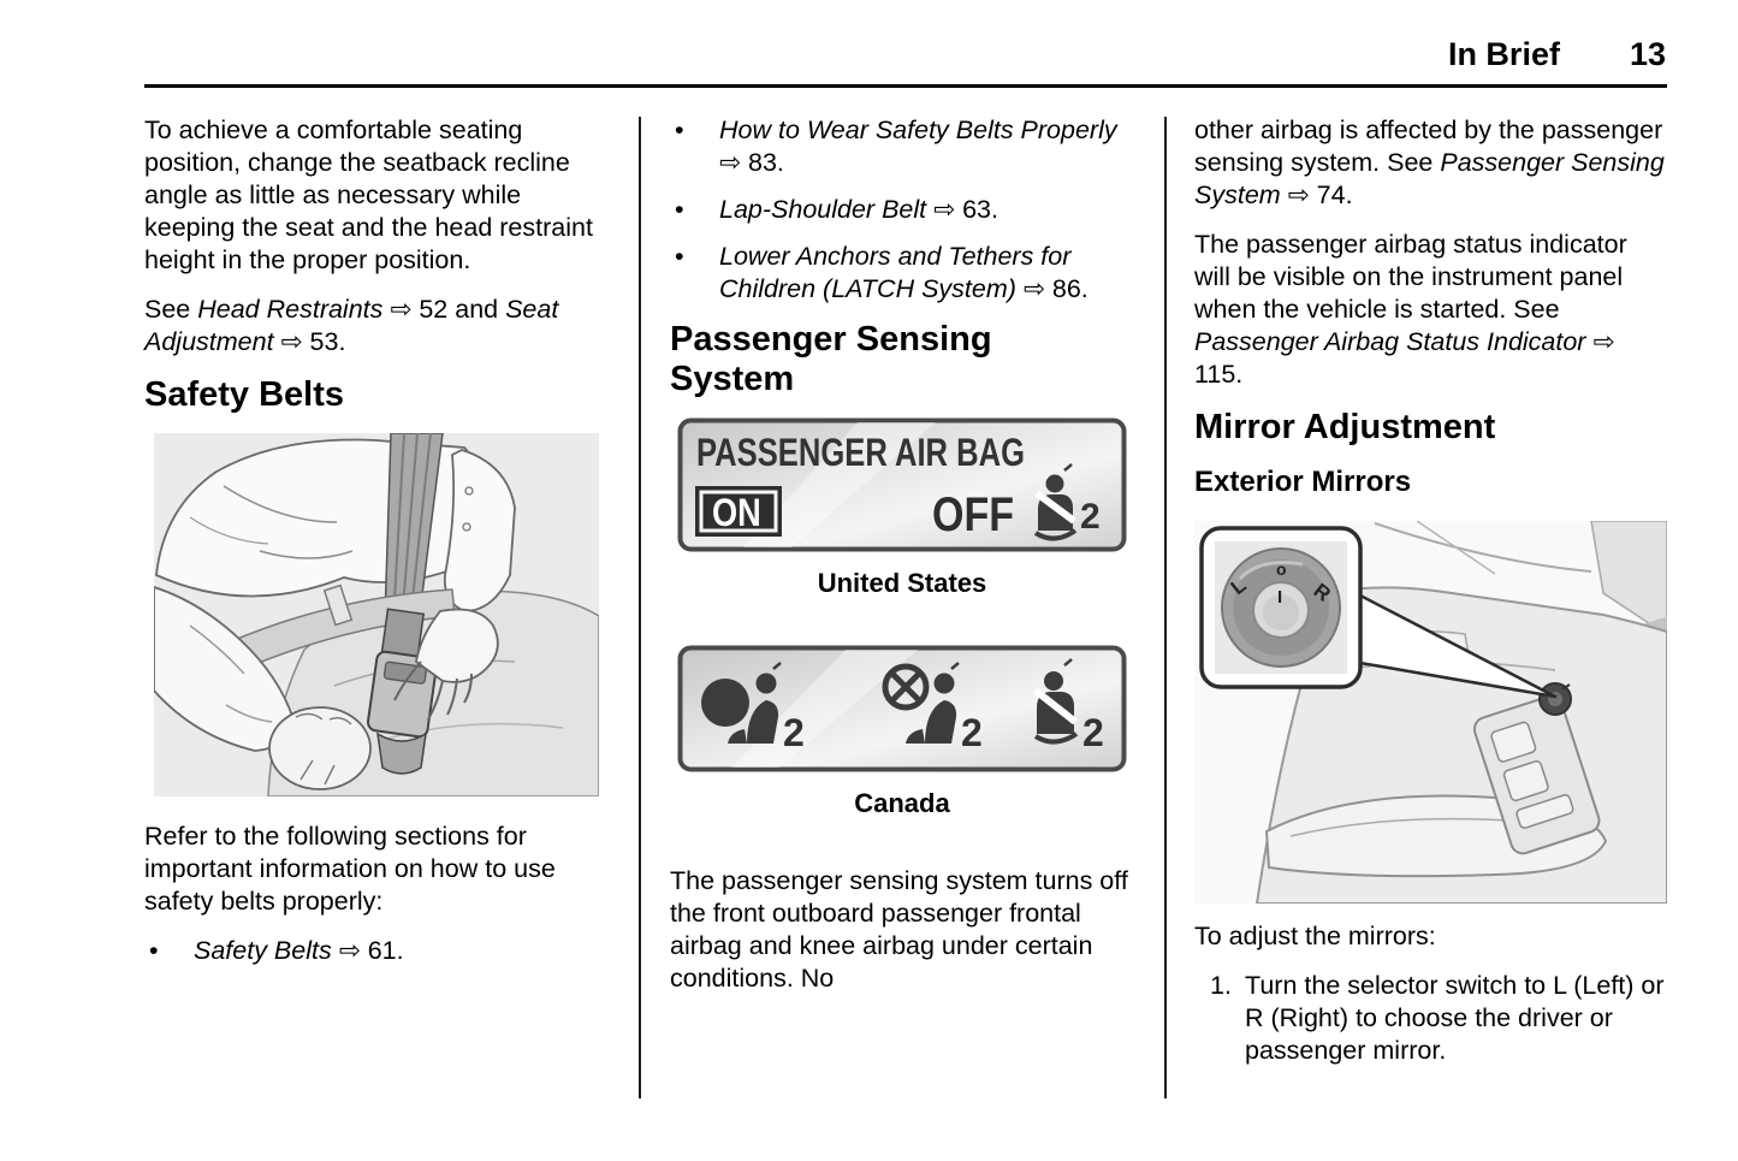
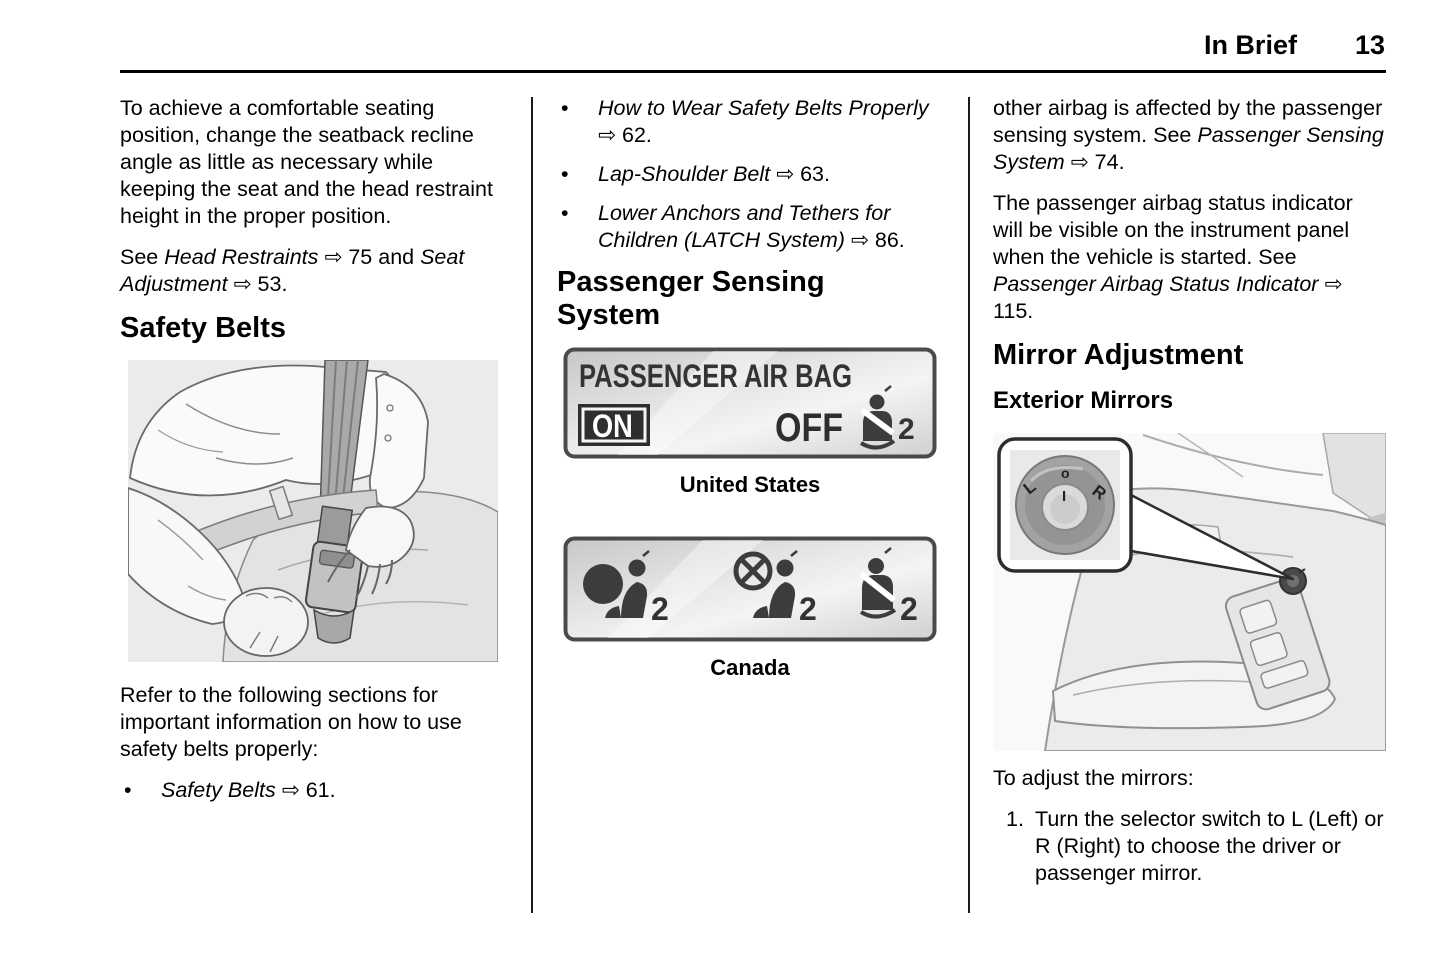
  In Brief
  13
  To achieve a comfortable seating position, change the seatback recline angle as little as necessary while keeping the seat and the head restraint height in the proper position.
- See Head Restraints ⇨ 52 and Seat Adjustment ⇨ 53.
+ See Head Restraints ⇨ 75 and Seat Adjustment ⇨ 53.
  Safety Belts
  Refer to the following sections for important information on how to use safety belts properly:
  •
  Safety Belts ⇨ 61.
  •
- How to Wear Safety Belts Properly ⇨ 83.
+ How to Wear Safety Belts Properly ⇨ 62.
  •
  Lap-Shoulder Belt ⇨ 63.
  •
  Lower Anchors and Tethers for Children (LATCH System) ⇨ 86.
  Passenger Sensing System
  PASSENGER AIR BAG
  ON
  OFF
  2
  United States
  2
  2
  2
  Canada
- The passenger sensing system turns off the front outboard passenger frontal airbag and knee airbag under certain conditions. No
  other airbag is affected by the passenger sensing system. See Passenger Sensing System ⇨ 74.
  The passenger airbag status indicator will be visible on the instrument panel when the vehicle is started. See Passenger Airbag Status Indicator ⇨ 115.
  Mirror Adjustment
  Exterior Mirrors
  o
  I
  To adjust the mirrors:
  1.
  Turn the selector switch to L (Left) or R (Right) to choose the driver or passenger mirror.
